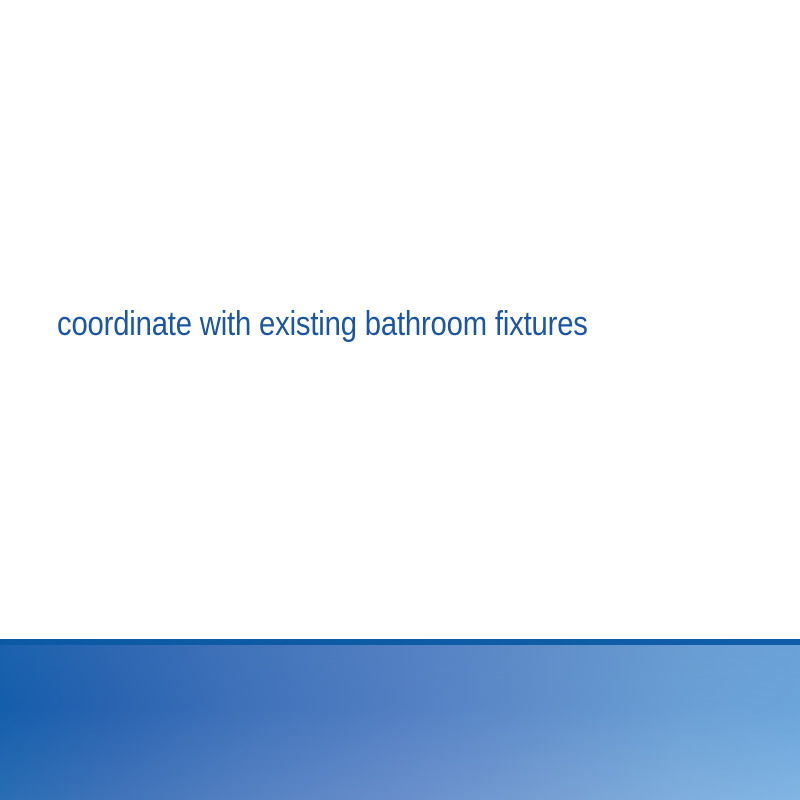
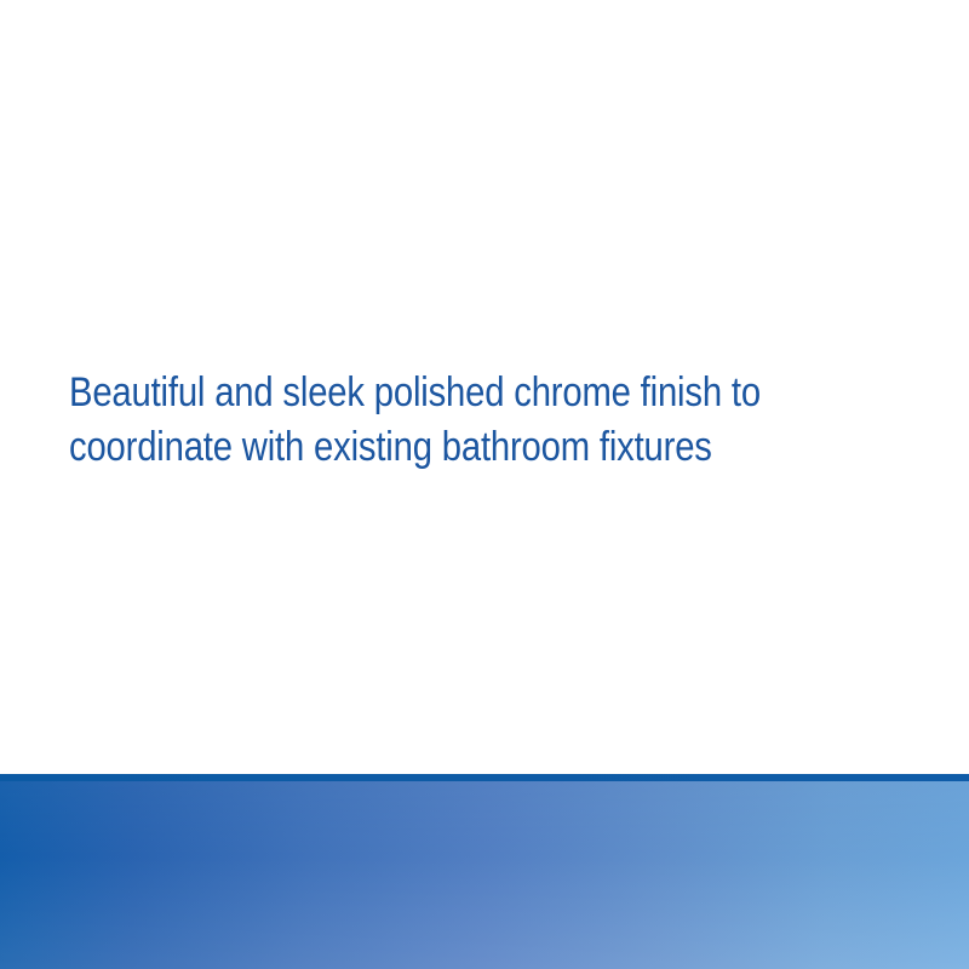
+ Beautiful and sleek polished chrome finish to
  coordinate with existing bathroom fixtures
